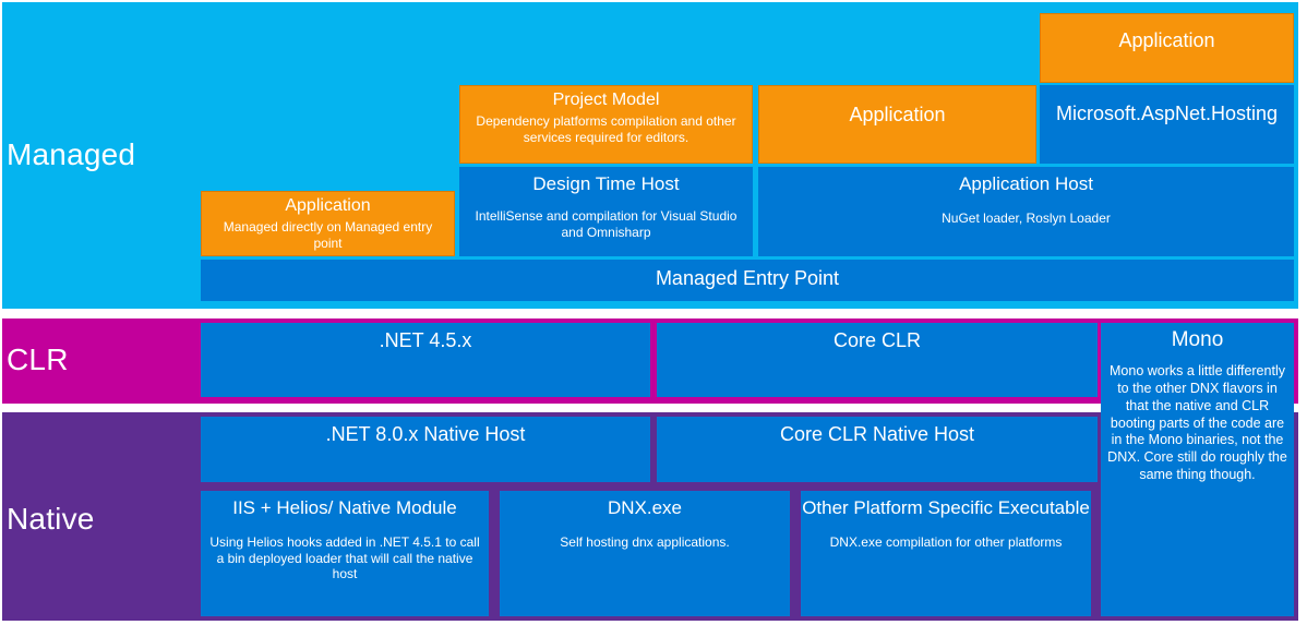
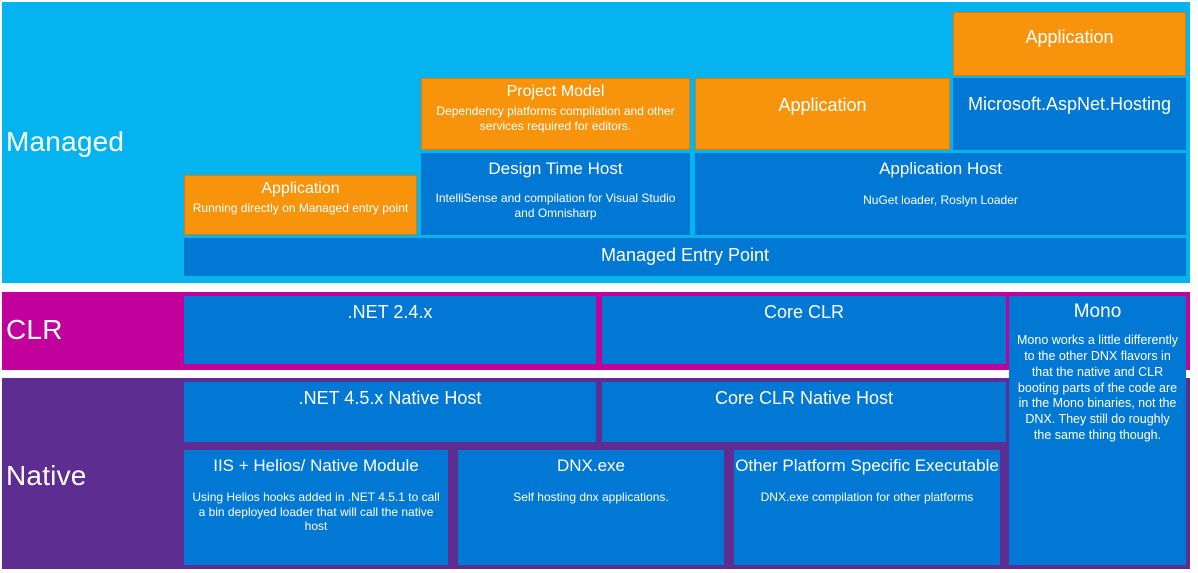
  Managed
  Application
  Project Model
  Dependency platforms compilation and other services required for editors.
  Application
  Microsoft.AspNet.Hosting
  Application
- Managed directly on Managed entry point
+ Running directly on Managed entry point
  Design Time Host
  IntelliSense and compilation for Visual Studio and Omnisharp
  Application Host
  NuGet loader, Roslyn Loader
  Managed Entry Point
  CLR
- .NET 4.5.x
+ .NET 2.4.x
  Core CLR
  Native
- .NET 8.0.x Native Host
+ .NET 4.5.x Native Host
  Core CLR Native Host
  IIS + Helios/ Native Module
  Using Helios hooks added in .NET 4.5.1 to call a bin deployed loader that will call the native host
  DNX.exe
  Self hosting dnx applications.
  Other Platform Specific Executable
  DNX.exe compilation for other platforms
  Mono
- Mono works a little differently to the other DNX flavors in that the native and CLR booting parts of the code are in the Mono binaries, not the DNX. Core still do roughly the same thing though.
+ Mono works a little differently to the other DNX flavors in that the native and CLR booting parts of the code are in the Mono binaries, not the DNX. They still do roughly the same thing though.
